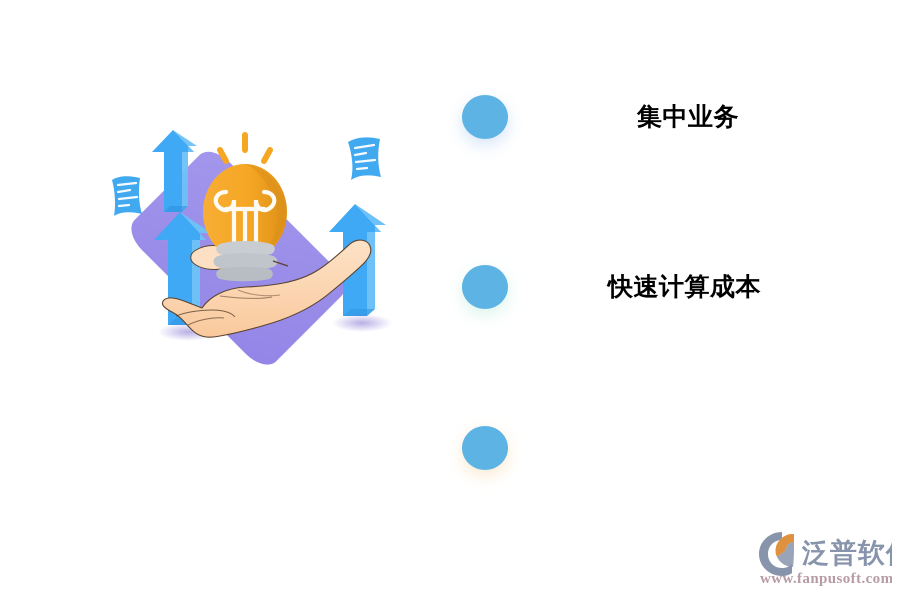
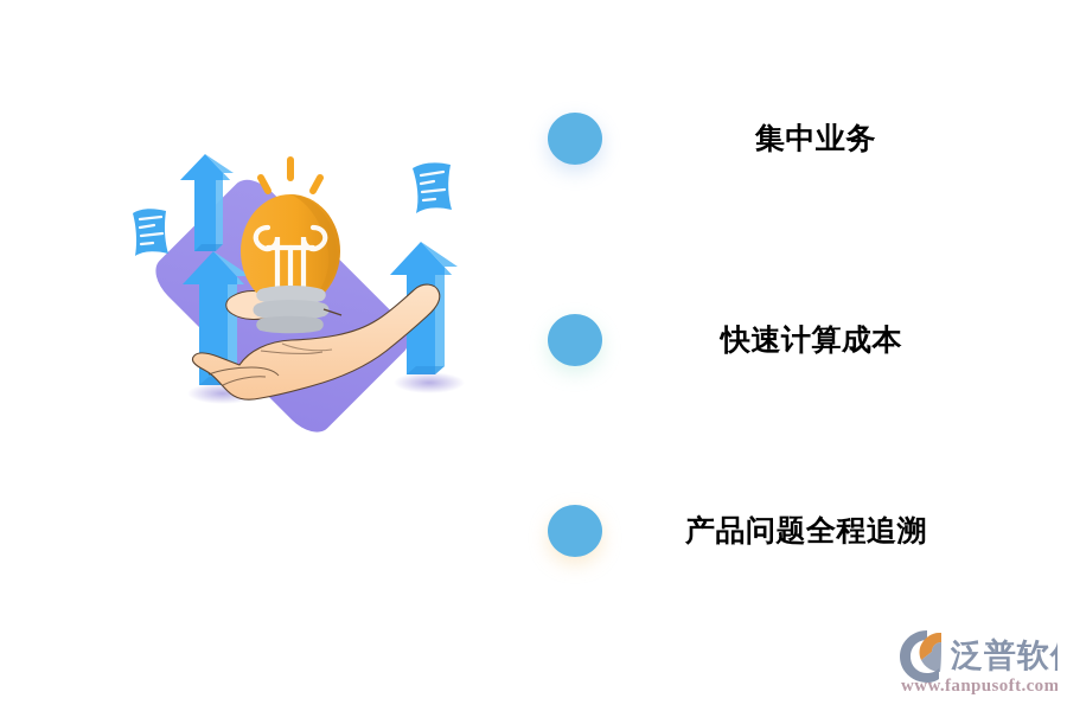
  集中业务
  快速计算成本
+ 产品问题全程追溯
  泛普软
  www.fanpusoft.com
